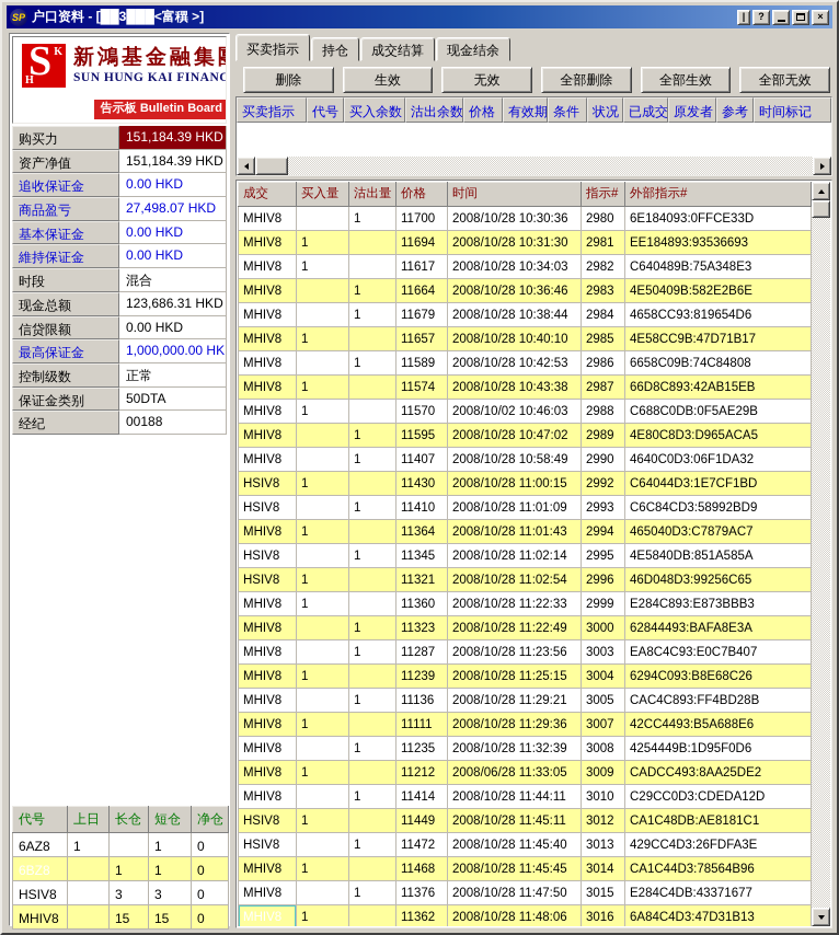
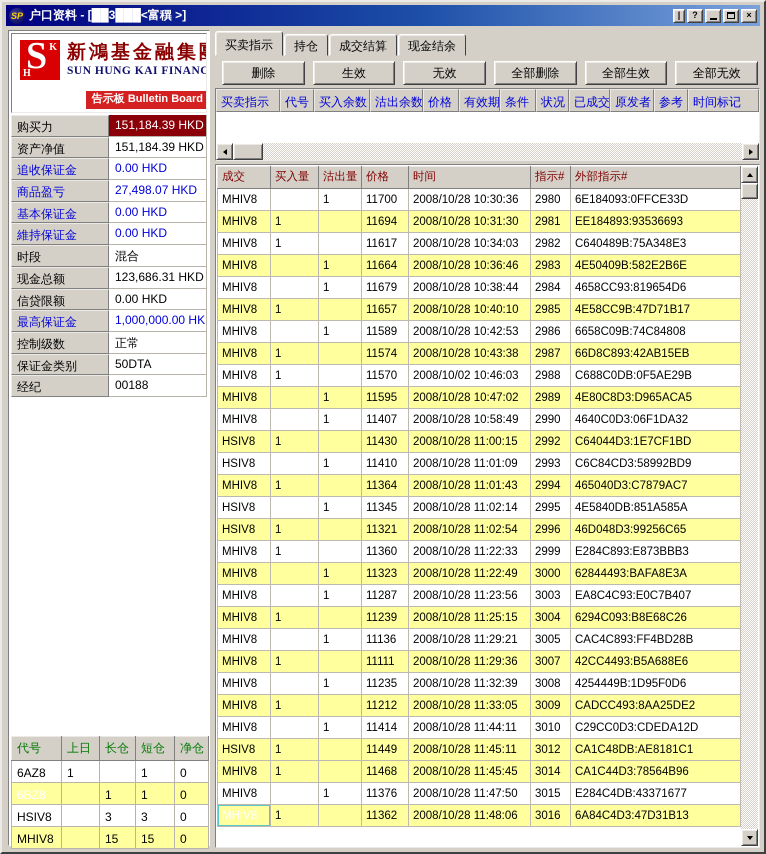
  SP
  户口资料 - [██3███<富穓 >]
  |
  ?
  ×
  S
  K
  H
  新鴻基金融集
  SUN HUNG KAI FINANC
  告示板 Bulletin Board
  购买力
  151,184.39 HKD
  资产净值
  151,184.39 HKD
  追收保证金
  0.00 HKD
  商品盈亏
  27,498.07 HKD
  基本保证金
  0.00 HKD
  維持保证金
  0.00 HKD
  时段
  混合
  现金总额
  123,686.31 HKD
  信贷限额
  0.00 HKD
  最高保证金
  1,000,000.00 HK
  控制级数
  正常
  保证金类别
  50DTA
  经纪
  00188
  代号	上日	长仓	短仓	净仓
  6AZ8	1		1	0
  6BZ8		1	1	0
  HSIV8		3	3	0
  MHIV8		15	15	0
  买卖指示
  持仓
  成交结算
  现金结余
  删除
  生效
  无效
  全部删除
  全部生效
  全部无效
  买卖指示
  代号
  买入余数
  沽出余数
  价格
  有效期
  条件
  状况
  已成交
  原发者
  参考
  时间标记
  成交	买入量	沽出量	价格	时间	指示#	外部指示#
  MHIV8		1	11700	2008/10/28 10:30:36	2980	6E184093:0FFCE33D
  MHIV8	1		11694	2008/10/28 10:31:30	2981	EE184893:93536693
  MHIV8	1		11617	2008/10/28 10:34:03	2982	C640489B:75A348E3
  MHIV8		1	11664	2008/10/28 10:36:46	2983	4E50409B:582E2B6E
  MHIV8		1	11679	2008/10/28 10:38:44	2984	4658CC93:819654D6
  MHIV8	1		11657	2008/10/28 10:40:10	2985	4E58CC9B:47D71B17
  MHIV8		1	11589	2008/10/28 10:42:53	2986	6658C09B:74C84808
  MHIV8	1		11574	2008/10/28 10:43:38	2987	66D8C893:42AB15EB
  MHIV8	1		11570	2008/10/02 10:46:03	2988	C688C0DB:0F5AE29B
  MHIV8		1	11595	2008/10/28 10:47:02	2989	4E80C8D3:D965ACA5
  MHIV8		1	11407	2008/10/28 10:58:49	2990	4640C0D3:06F1DA32
  HSIV8	1		11430	2008/10/28 11:00:15	2992	C64044D3:1E7CF1BD
  HSIV8		1	11410	2008/10/28 11:01:09	2993	C6C84CD3:58992BD9
  MHIV8	1		11364	2008/10/28 11:01:43	2994	465040D3:C7879AC7
  HSIV8		1	11345	2008/10/28 11:02:14	2995	4E5840DB:851A585A
  HSIV8	1		11321	2008/10/28 11:02:54	2996	46D048D3:99256C65
  MHIV8	1		11360	2008/10/28 11:22:33	2999	E284C893:E873BBB3
  MHIV8		1	11323	2008/10/28 11:22:49	3000	62844493:BAFA8E3A
  MHIV8		1	11287	2008/10/28 11:23:56	3003	EA8C4C93:E0C7B407
  MHIV8	1		11239	2008/10/28 11:25:15	3004	6294C093:B8E68C26
  MHIV8		1	11136	2008/10/28 11:29:21	3005	CAC4C893:FF4BD28B
  MHIV8	1		11111	2008/10/28 11:29:36	3007	42CC4493:B5A688E6
  MHIV8		1	11235	2008/10/28 11:32:39	3008	4254449B:1D95F0D6
- MHIV8	1		11212	2008/06/28 11:33:05	3009	CADCC493:8AA25DE2
+ MHIV8	1		11212	2008/10/28 11:33:05	3009	CADCC493:8AA25DE2
  MHIV8		1	11414	2008/10/28 11:44:11	3010	C29CC0D3:CDEDA12D
  HSIV8	1		11449	2008/10/28 11:45:11	3012	CA1C48DB:AE8181C1
- HSIV8		1	11472	2008/10/28 11:45:40	3013	429CC4D3:26FDFA3E
  MHIV8	1		11468	2008/10/28 11:45:45	3014	CA1C44D3:78564B96
  MHIV8		1	11376	2008/10/28 11:47:50	3015	E284C4DB:43371677
  MHIV8	1		11362	2008/10/28 11:48:06	3016	6A84C4D3:47D31B13
